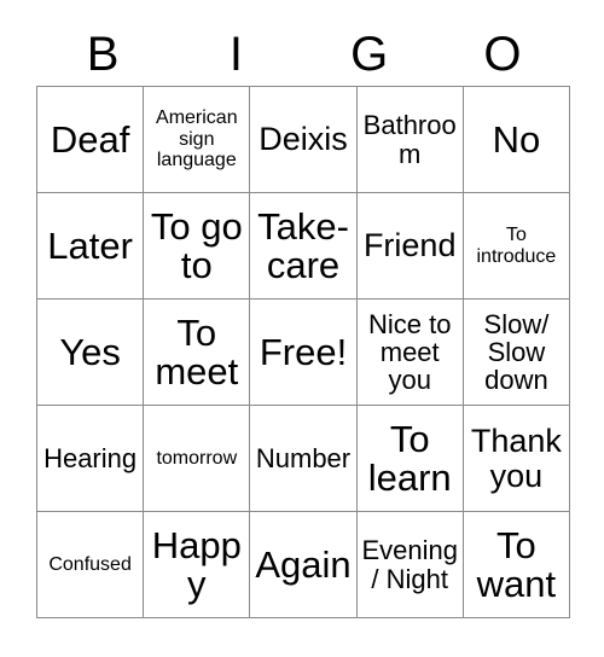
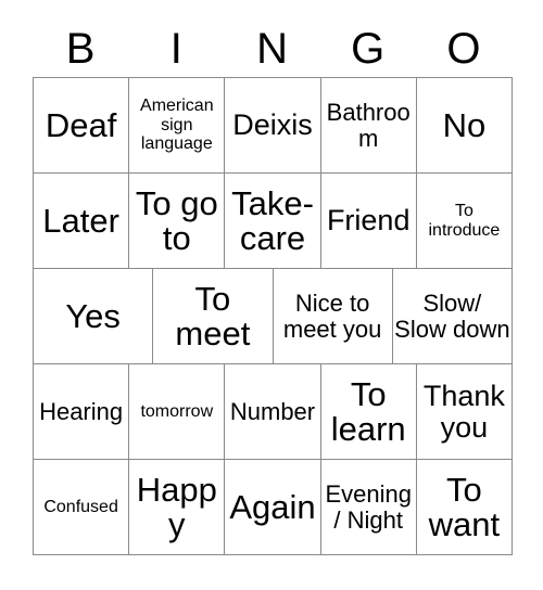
  B
  I
+ N
  G
  O
  Deaf
  American sign language
  Deixis
  Bathroom
  No
  Later
  To go to
  Take-care
  Friend
  To introduce
  Yes
  To meet
- Free!
  Nice to meet you
  Slow/ Slow down
  Hearing
  tomorrow
  Number
  To learn
  Thank you
  Confused
  Happy
  Again
  Evening/ Night
  To want
